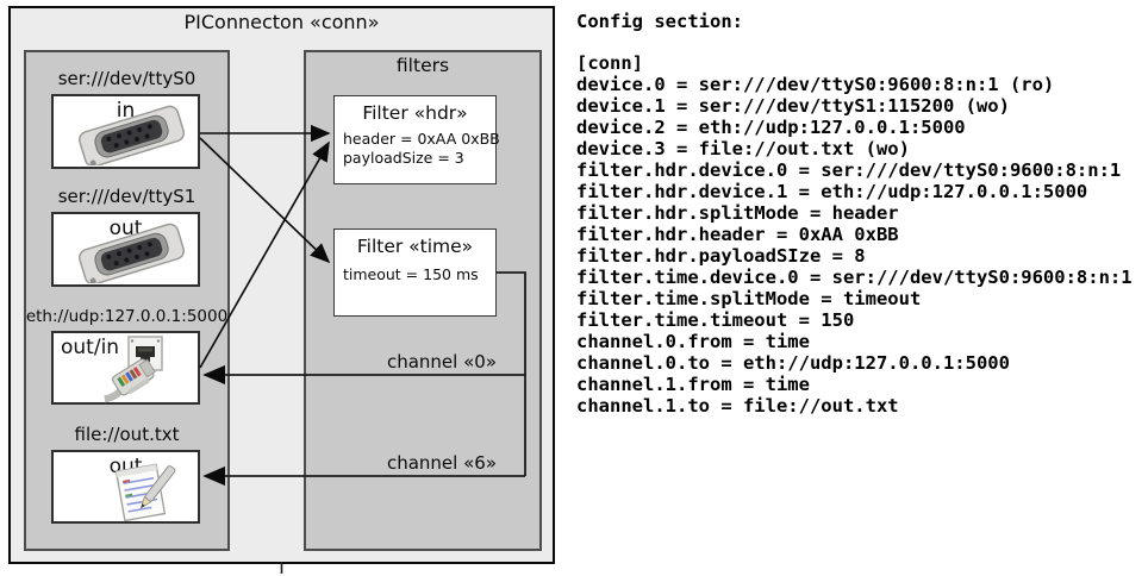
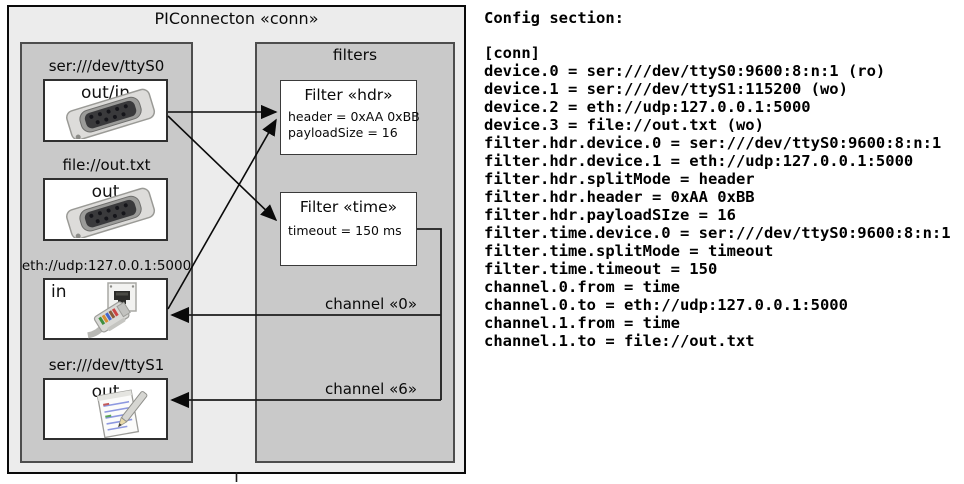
  PIConnecton «conn»
  filters
  ser:///dev/ttyS0
- in
+ out/in
- ser:///dev/ttyS1
+ file://out.txt
  out
  eth://udp:127.0.0.1:5000
- out/in
+ in
- file://out.txt
+ ser:///dev/ttyS1
  out
  Filter «hdr»
  header = 0xAA 0xBB
- payloadSize = 3
+ payloadSize = 16
  Filter «time»
  timeout = 150 ms
  channel «0»
  channel «6»
  Config section:
  [conn]
  device.0 = ser:///dev/ttyS0:9600:8:n:1 (ro)
  device.1 = ser:///dev/ttyS1:115200 (wo)
  device.2 = eth://udp:127.0.0.1:5000
  device.3 = file://out.txt (wo)
  filter.hdr.device.0 = ser:///dev/ttyS0:9600:8:n:1
  filter.hdr.device.1 = eth://udp:127.0.0.1:5000
  filter.hdr.splitMode = header
  filter.hdr.header = 0xAA 0xBB
- filter.hdr.payloadSIze = 8
+ filter.hdr.payloadSIze = 16
  filter.time.device.0 = ser:///dev/ttyS0:9600:8:n:1
  filter.time.splitMode = timeout
  filter.time.timeout = 150
  channel.0.from = time
  channel.0.to = eth://udp:127.0.0.1:5000
  channel.1.from = time
  channel.1.to = file://out.txt
